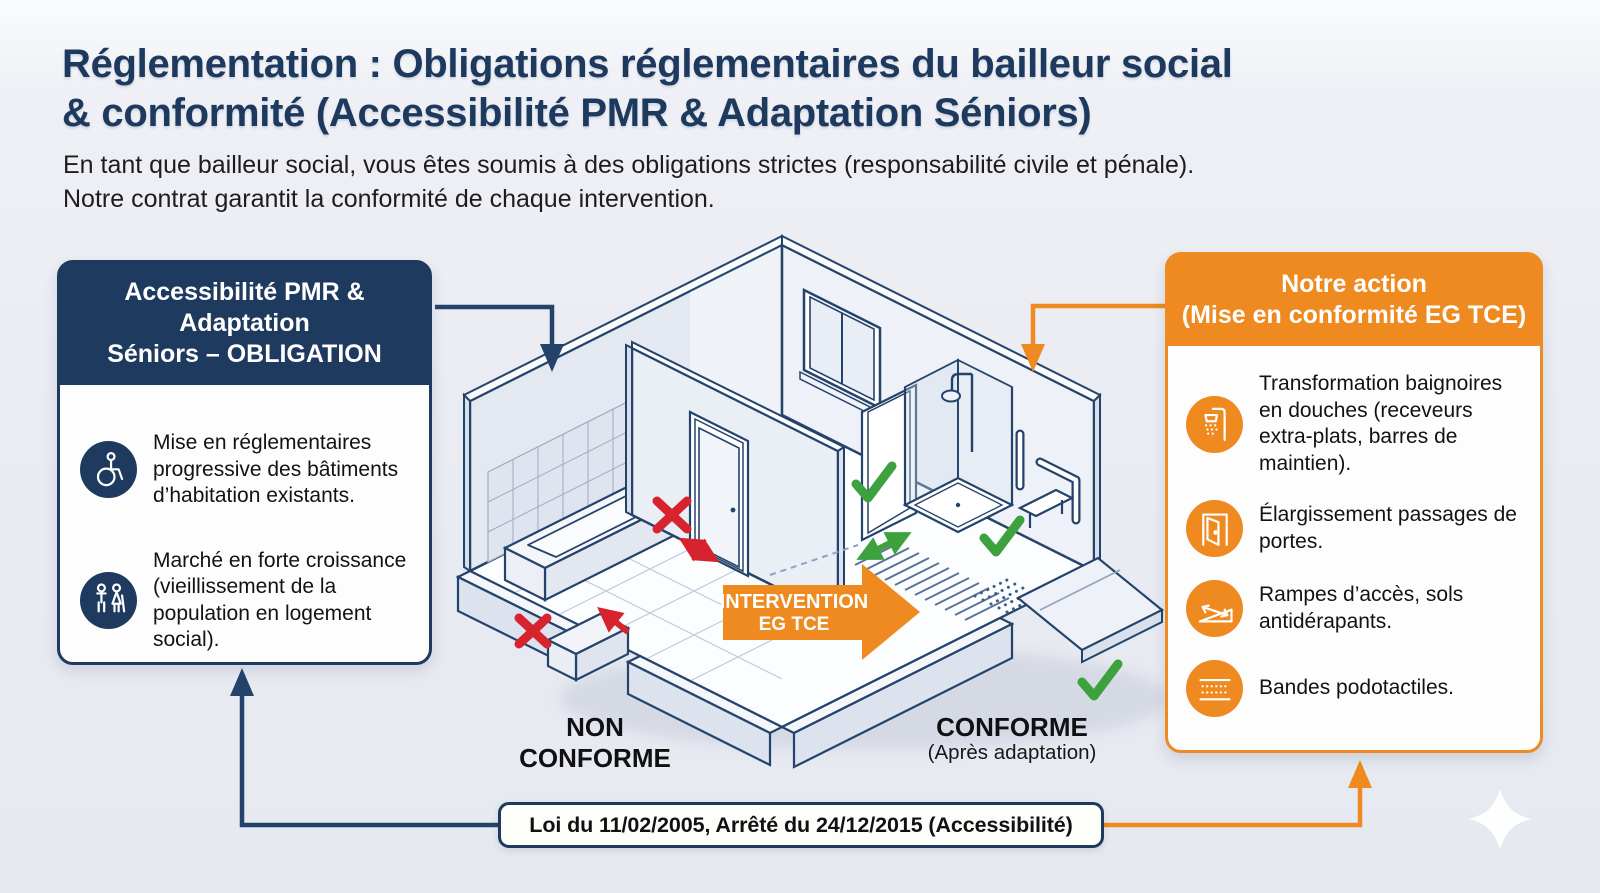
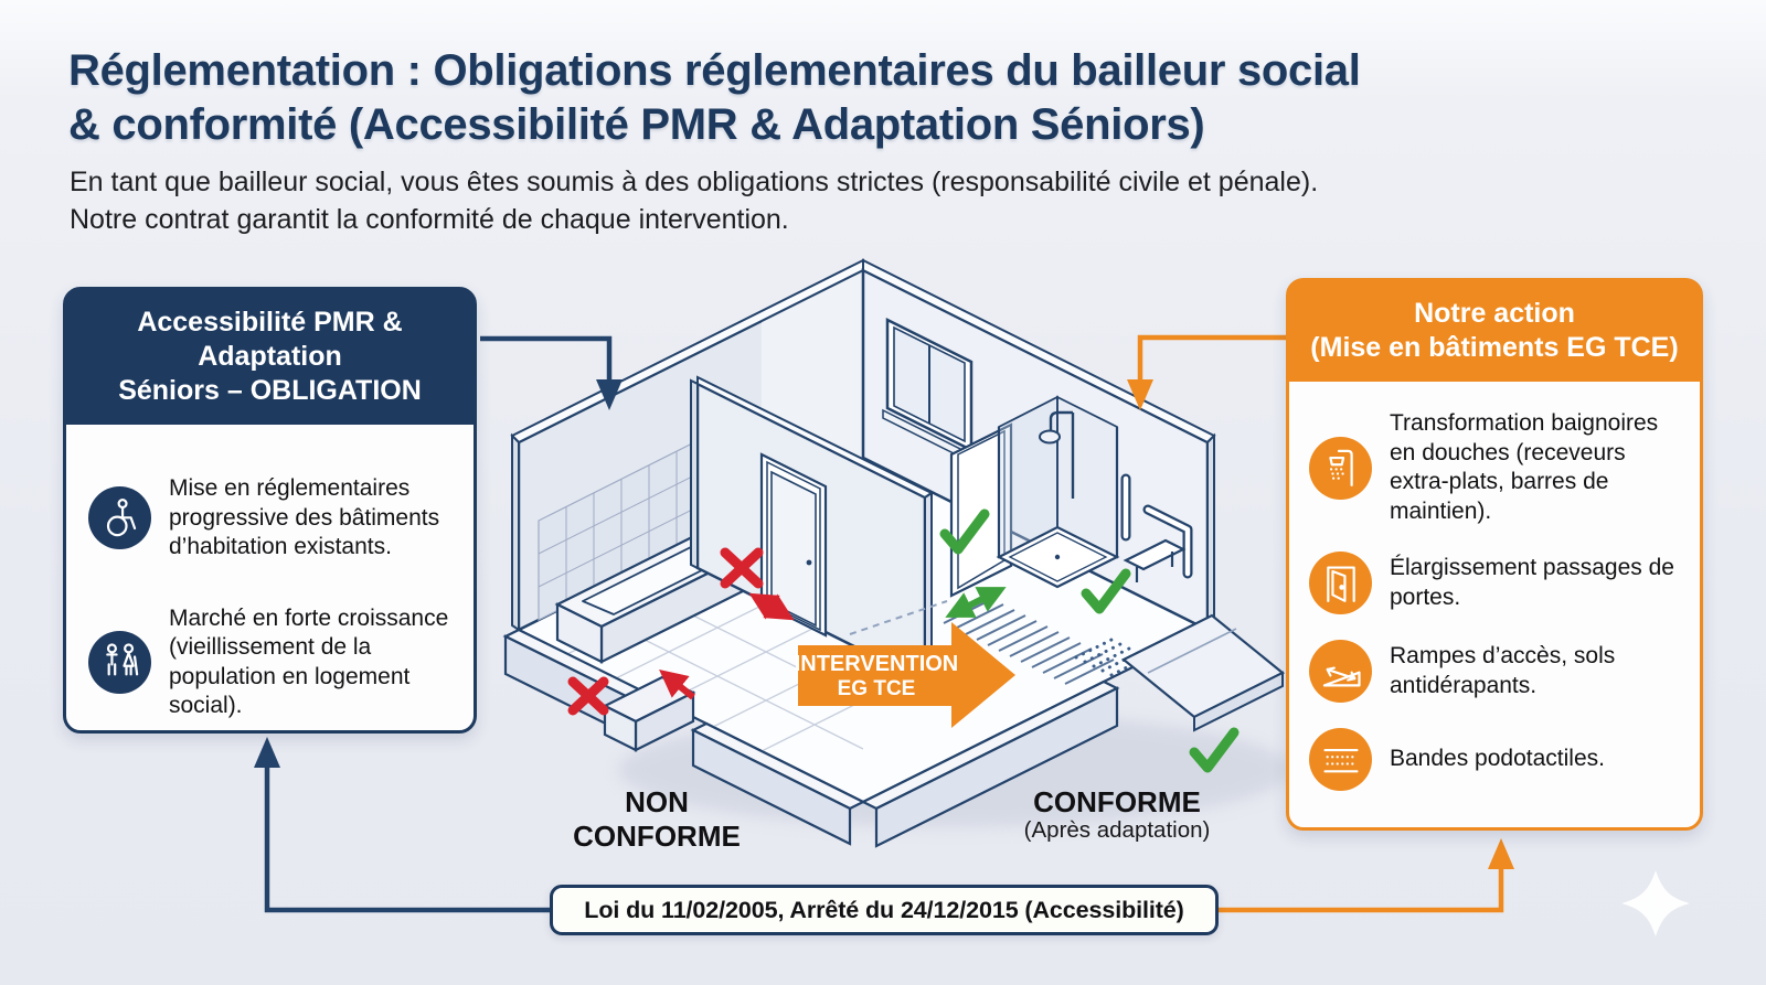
  Réglementation : Obligations réglementaires du bailleur social
  & conformité (Accessibilité PMR & Adaptation Séniors)
  En tant que bailleur social, vous êtes soumis à des obligations strictes (responsabilité civile et pénale).
  Notre contrat garantit la conformité de chaque intervention.
  Accessibilité PMR & Adaptation
  Séniors – OBLIGATION
  Mise en réglementaires progressive des bâtiments d’habitation existants.
  Marché en forte croissance (vieillissement de la population en logement social).
  Notre action
- (Mise en conformité EG TCE)
+ (Mise en bâtiments EG TCE)
  Transformation baignoires en douches (receveurs extra-plats, barres de maintien).
  Élargissement passages de portes.
  Rampes d’accès, sols antidérapants.
  Bandes podotactiles.
  INTERVENTION
  EG TCE
  NON CONFORME
  CONFORME
  (Après adaptation)
  Loi du 11/02/2005, Arrêté du 24/12/2015 (Accessibilité)
